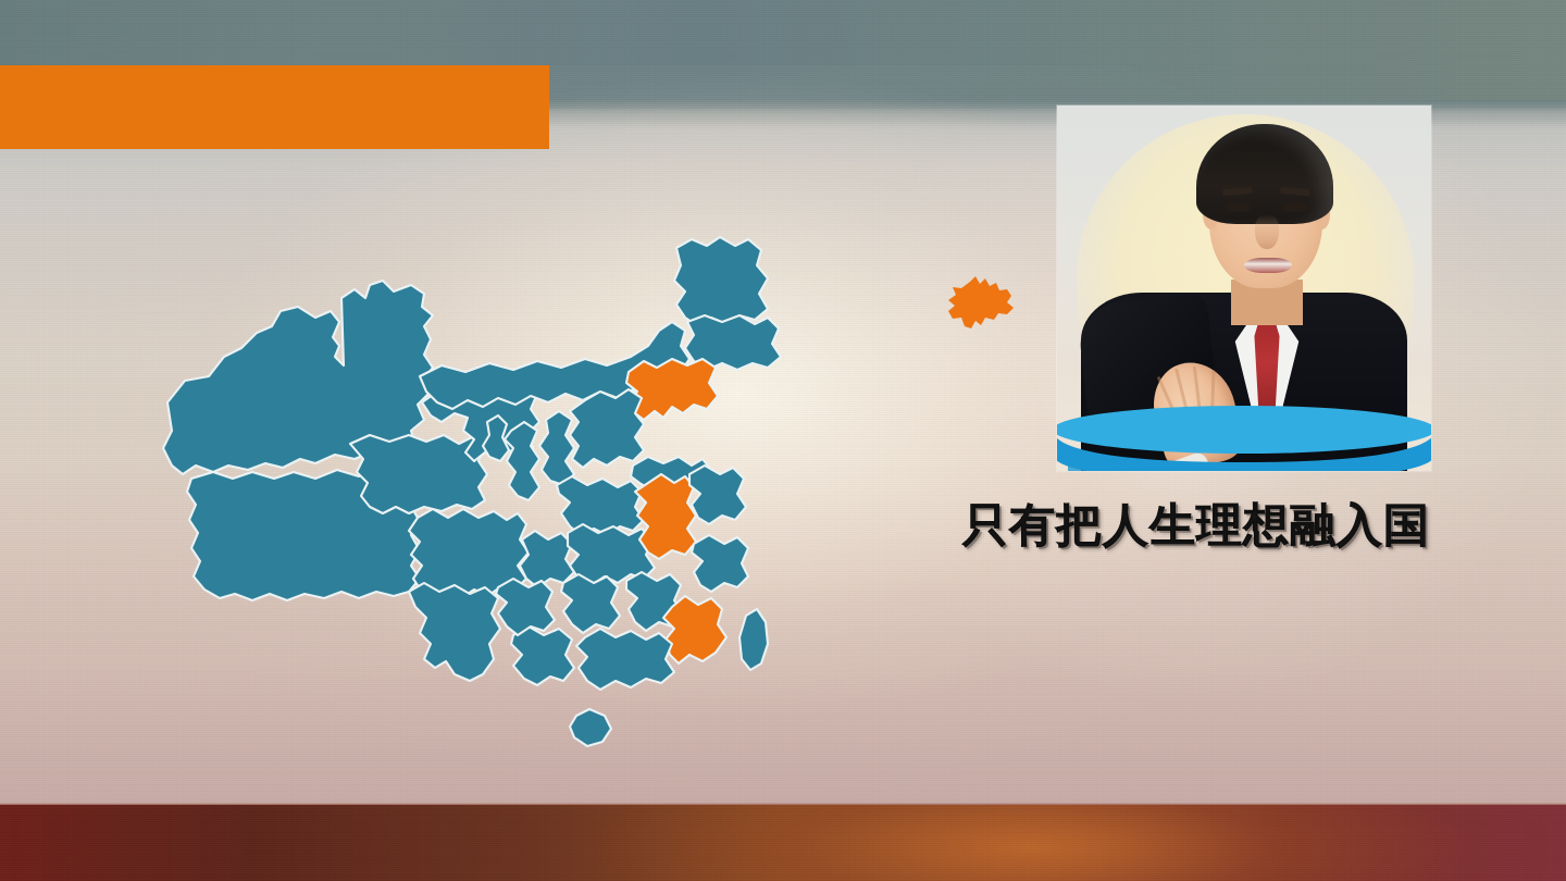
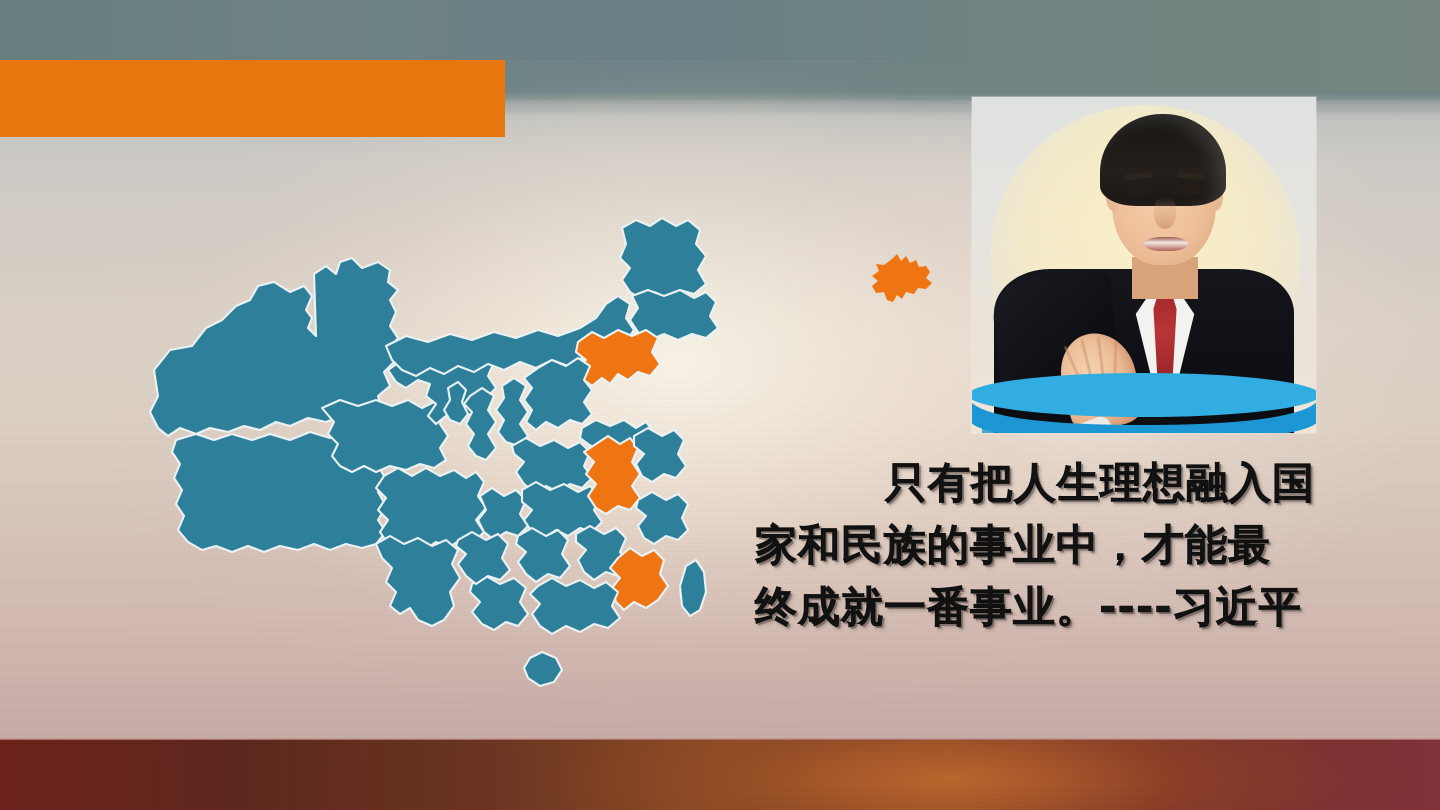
  只有把人生理想融入国
+ 家和民族的事业中，才能最
+ 终成就一番事业。----习近平
